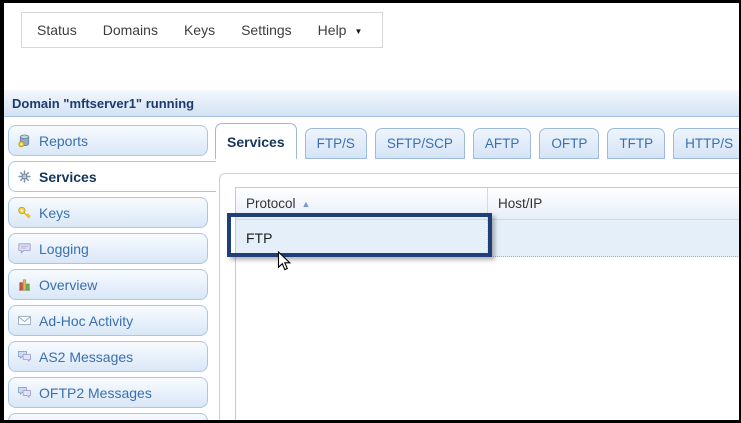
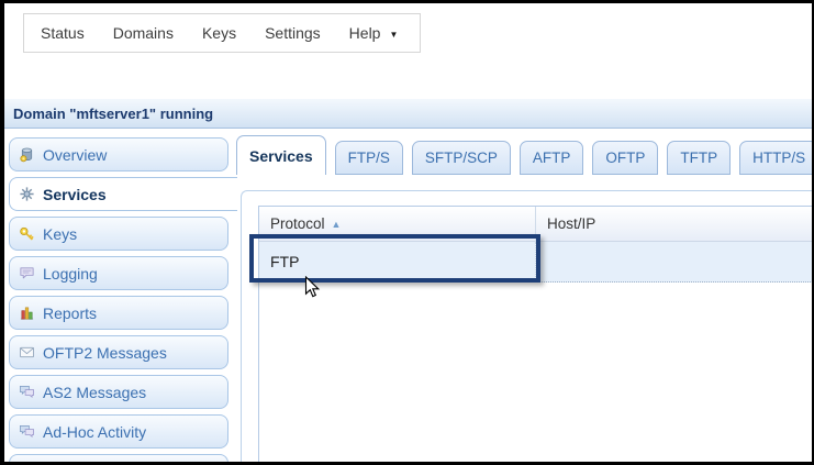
  Status
  Domains
  Keys
  Settings
  Help ▼
  Domain "mftserver1" running
- Reports
+ Overview
  Services
  Keys
  Logging
- Overview
+ Reports
- Ad-Hoc Activity
+ OFTP2 Messages
  AS2 Messages
- OFTP2 Messages
+ Ad-Hoc Activity
  Services
  FTP/S
  SFTP/SCP
  AFTP
  OFTP
  TFTP
  HTTP/S
  Protocol
  ▲
  Host/IP
  FTP
